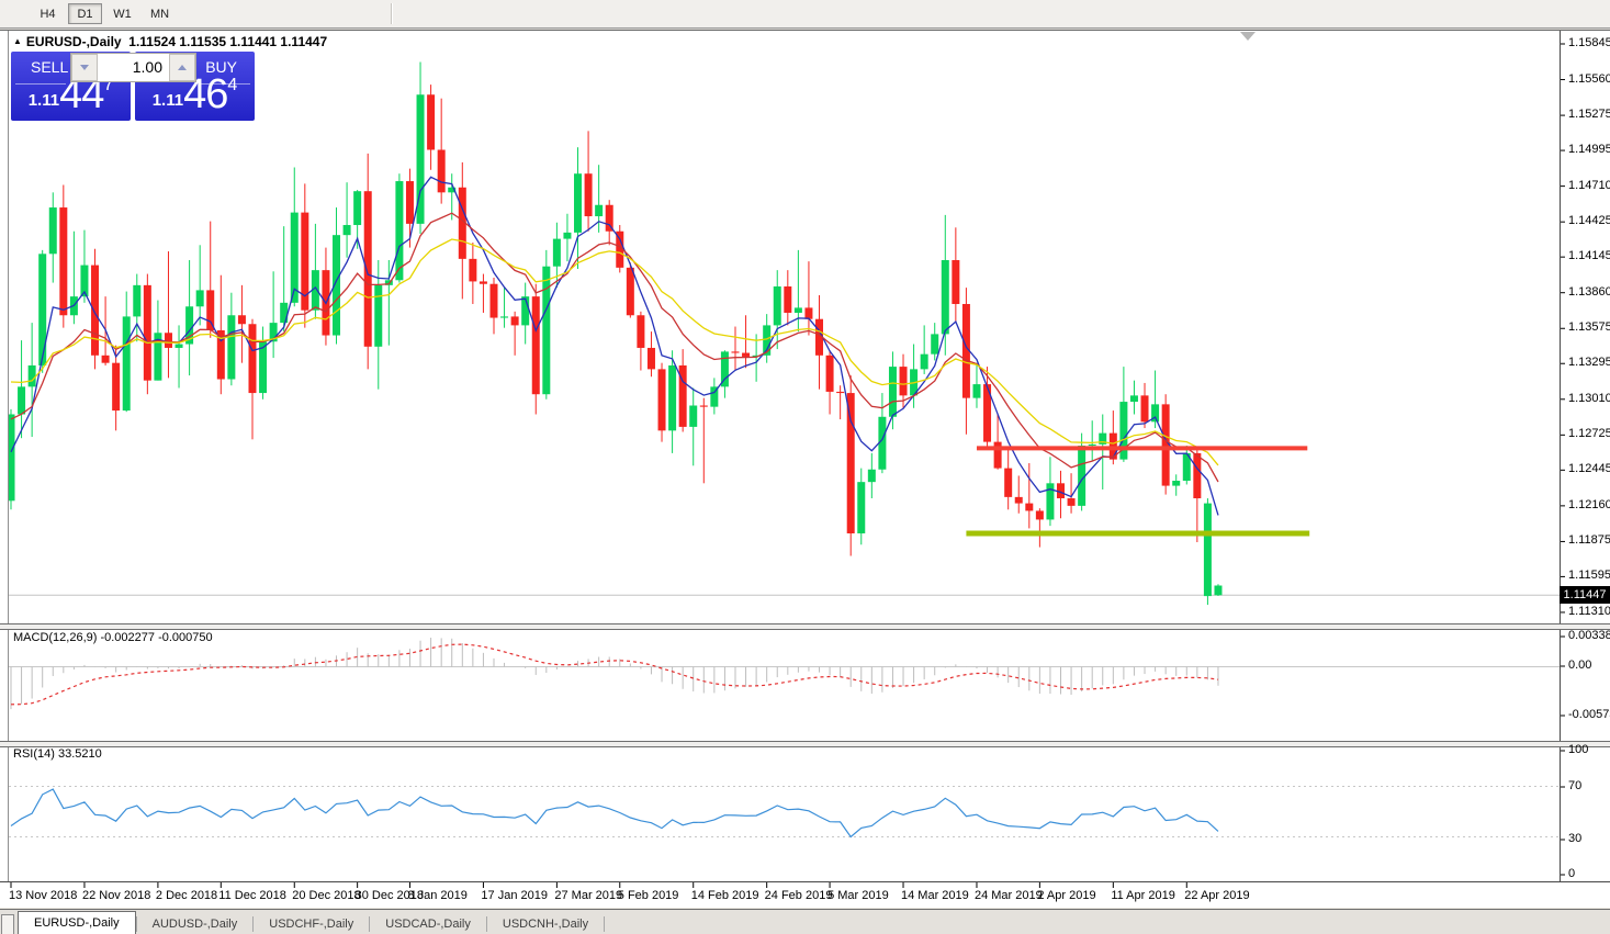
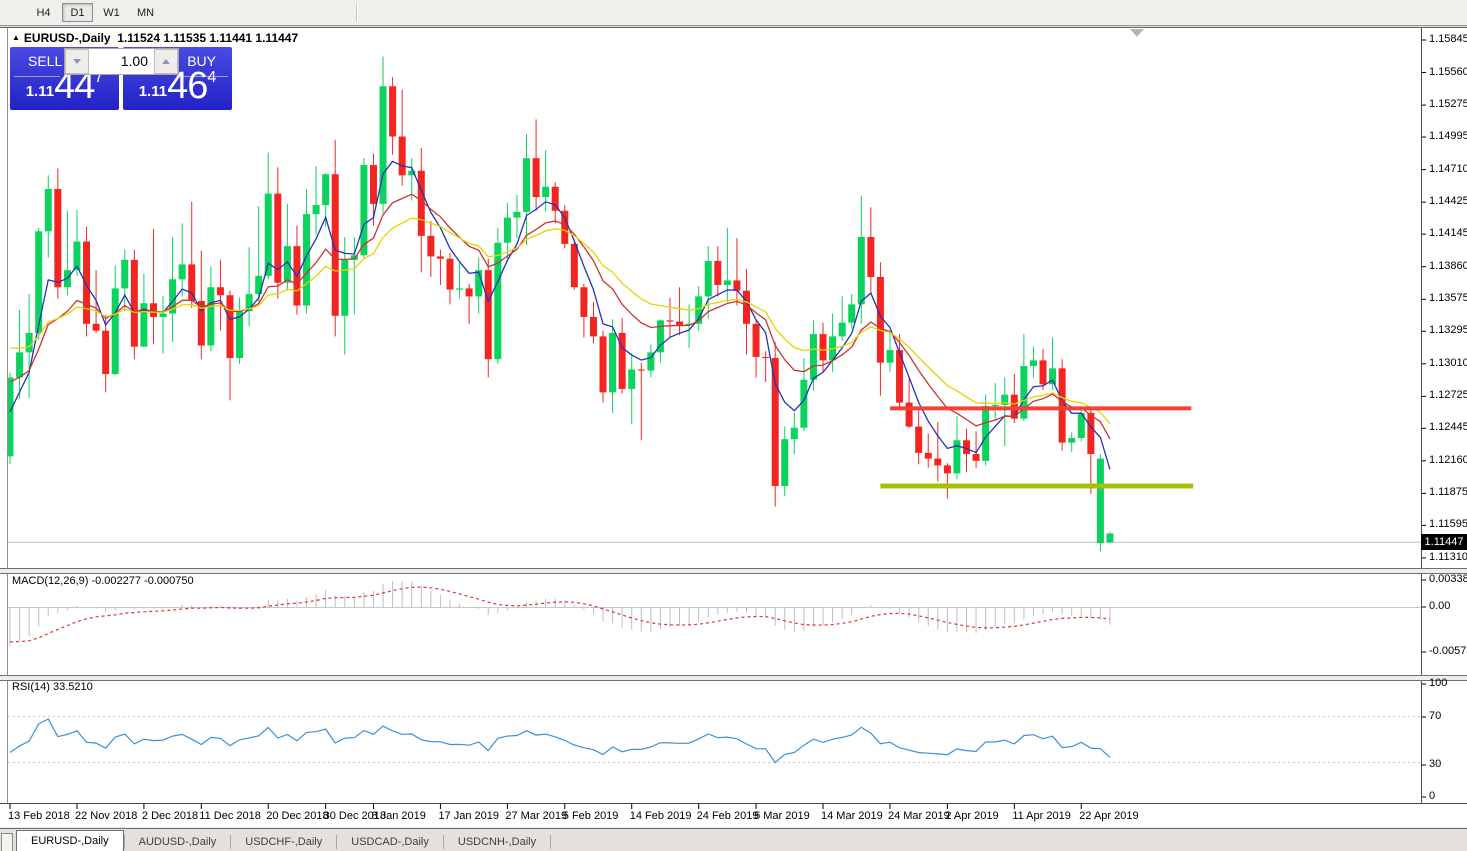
  H4
  D1
  W1
  MN
  ▲ EURUSD-,Daily 1.11524 1.11535 1.11441 1.11447
  SELL
  1.11447
  BUY
  1.11464
  1.00
  MACD(12,26,9) -0.002277 -0.000750
  RSI(14) 33.5210
  1.11447
  EURUSD-,Daily
  AUDUSD-,Daily
  USDCHF-,Daily
  USDCAD-,Daily
  USDCNH-,Daily
  1.15845
  1.15560
  1.15275
  1.14995
  1.14710
  1.14425
  1.14145
  1.13860
  1.13575
  1.13295
  1.13010
  1.12725
  1.12445
  1.12160
  1.11875
  1.11595
  1.11310
  0.00338
  0.00
  -0.0057
  100
  70
  30
  0
- 13 Nov 2018
+ 13 Feb 2018
  22 Nov 2018
  2 Dec 2018
  11 Dec 2018
  20 Dec 2018
  30 Dec 2018
  8 Jan 2019
  17 Jan 2019
  27 Mar 2019
  5 Feb 2019
  14 Feb 2019
  24 Feb 2019
  5 Mar 2019
  14 Mar 2019
  24 Mar 2019
  2 Apr 2019
  11 Apr 2019
  22 Apr 2019
